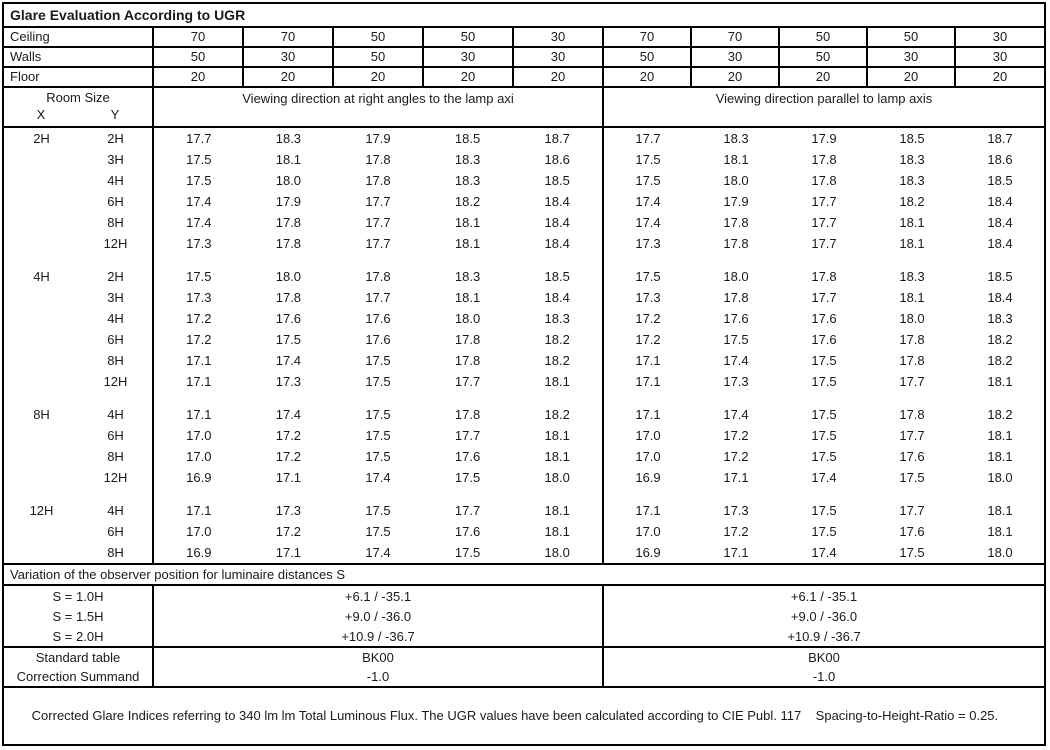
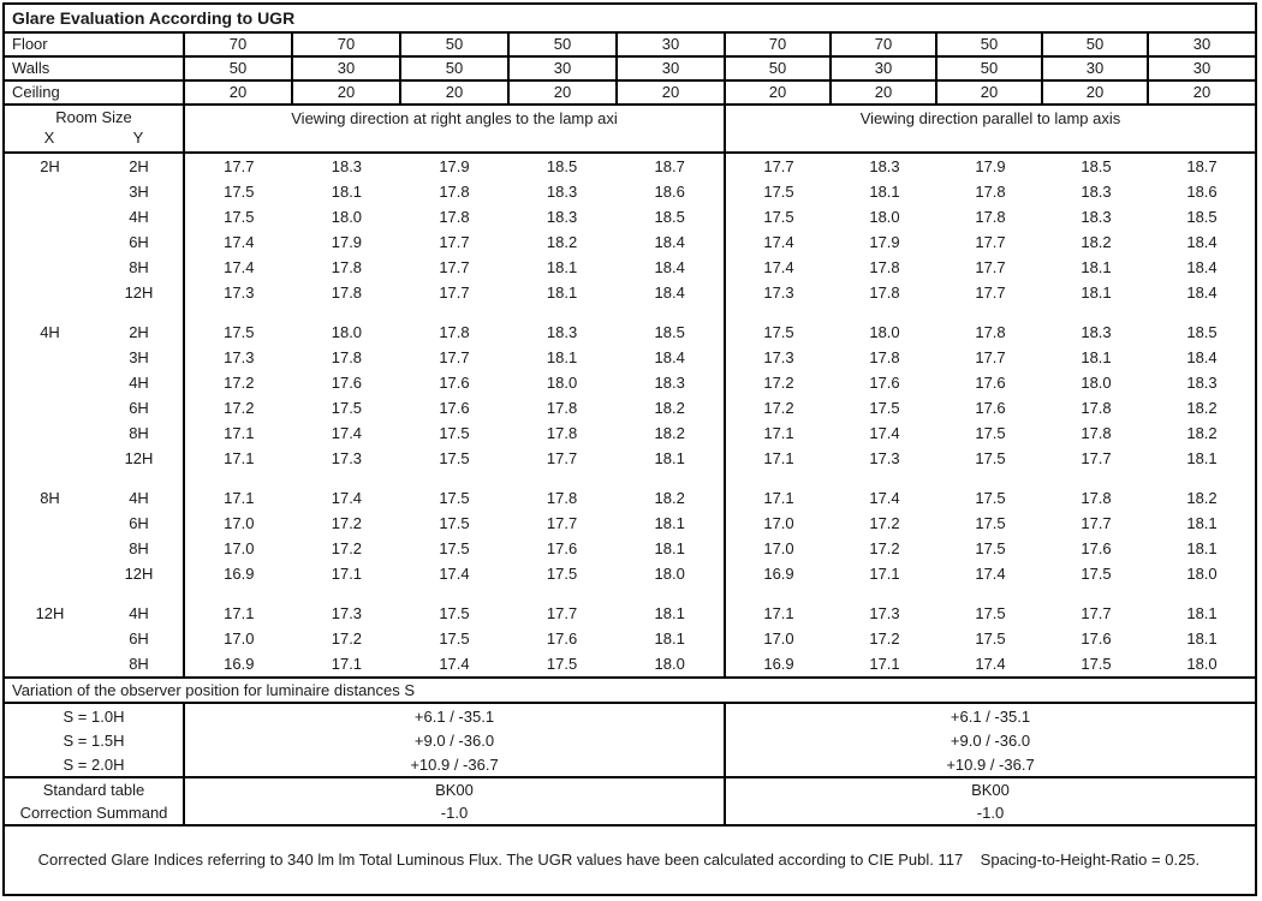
  Glare Evaluation According to UGR
- Ceiling
+ Floor
  70
  70
  50
  50
  30
  70
  70
  50
  50
  30
  Walls
  50
  30
  50
  30
  30
  50
  30
  50
  30
  30
- Floor
+ Ceiling
  20
  20
  20
  20
  20
  20
  20
  20
  20
  20
  Room Size
  X
  Y
  Viewing direction at right angles to the lamp axi
  Viewing direction parallel to lamp axis
  2H
  2H
  17.7
  18.3
  17.9
  18.5
  18.7
  17.7
  18.3
  17.9
  18.5
  18.7
  3H
  17.5
  18.1
  17.8
  18.3
  18.6
  17.5
  18.1
  17.8
  18.3
  18.6
  4H
  17.5
  18.0
  17.8
  18.3
  18.5
  17.5
  18.0
  17.8
  18.3
  18.5
  6H
  17.4
  17.9
  17.7
  18.2
  18.4
  17.4
  17.9
  17.7
  18.2
  18.4
  8H
  17.4
  17.8
  17.7
  18.1
  18.4
  17.4
  17.8
  17.7
  18.1
  18.4
  12H
  17.3
  17.8
  17.7
  18.1
  18.4
  17.3
  17.8
  17.7
  18.1
  18.4
  4H
  2H
  17.5
  18.0
  17.8
  18.3
  18.5
  17.5
  18.0
  17.8
  18.3
  18.5
  3H
  17.3
  17.8
  17.7
  18.1
  18.4
  17.3
  17.8
  17.7
  18.1
  18.4
  4H
  17.2
  17.6
  17.6
  18.0
  18.3
  17.2
  17.6
  17.6
  18.0
  18.3
  6H
  17.2
  17.5
  17.6
  17.8
  18.2
  17.2
  17.5
  17.6
  17.8
  18.2
  8H
  17.1
  17.4
  17.5
  17.8
  18.2
  17.1
  17.4
  17.5
  17.8
  18.2
  12H
  17.1
  17.3
  17.5
  17.7
  18.1
  17.1
  17.3
  17.5
  17.7
  18.1
  8H
  4H
  17.1
  17.4
  17.5
  17.8
  18.2
  17.1
  17.4
  17.5
  17.8
  18.2
  6H
  17.0
  17.2
  17.5
  17.7
  18.1
  17.0
  17.2
  17.5
  17.7
  18.1
  8H
  17.0
  17.2
  17.5
  17.6
  18.1
  17.0
  17.2
  17.5
  17.6
  18.1
  12H
  16.9
  17.1
  17.4
  17.5
  18.0
  16.9
  17.1
  17.4
  17.5
  18.0
  12H
  4H
  17.1
  17.3
  17.5
  17.7
  18.1
  17.1
  17.3
  17.5
  17.7
  18.1
  6H
  17.0
  17.2
  17.5
  17.6
  18.1
  17.0
  17.2
  17.5
  17.6
  18.1
  8H
  16.9
  17.1
  17.4
  17.5
  18.0
  16.9
  17.1
  17.4
  17.5
  18.0
  Variation of the observer position for luminaire distances S
  S = 1.0H
  +6.1 / -35.1
  +6.1 / -35.1
  S = 1.5H
  +9.0 / -36.0
  +9.0 / -36.0
  S = 2.0H
  +10.9 / -36.7
  +10.9 / -36.7
  Standard table
  BK00
  BK00
  Correction Summand
  -1.0
  -1.0
  Corrected Glare Indices referring to 340 lm lm Total Luminous Flux. The UGR values have been calculated according to CIE Publ. 117 Spacing-to-Height-Ratio = 0.25.
